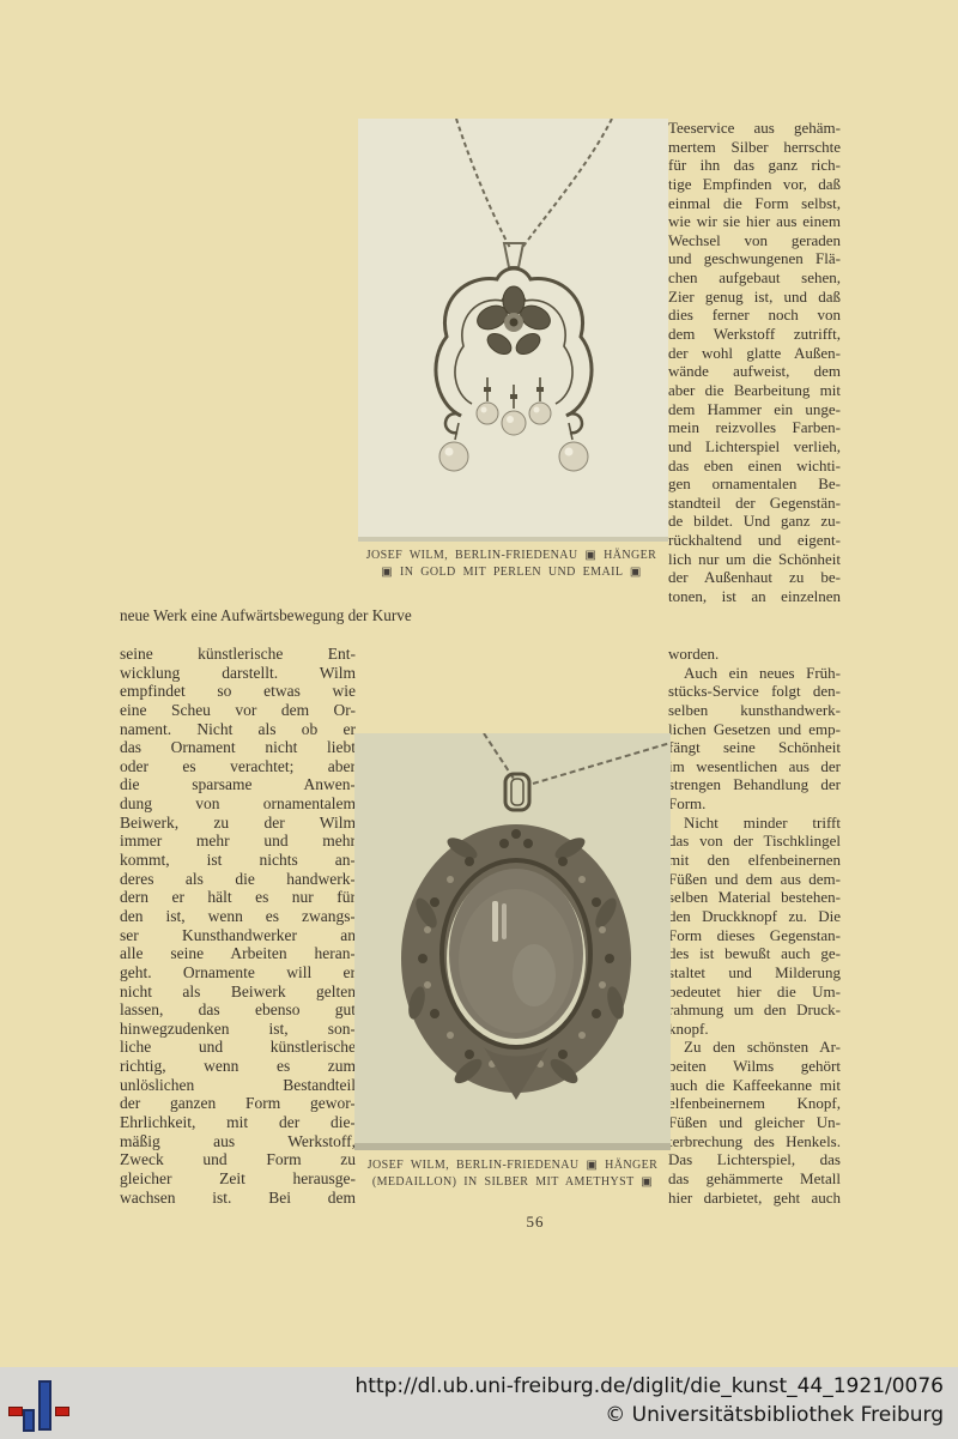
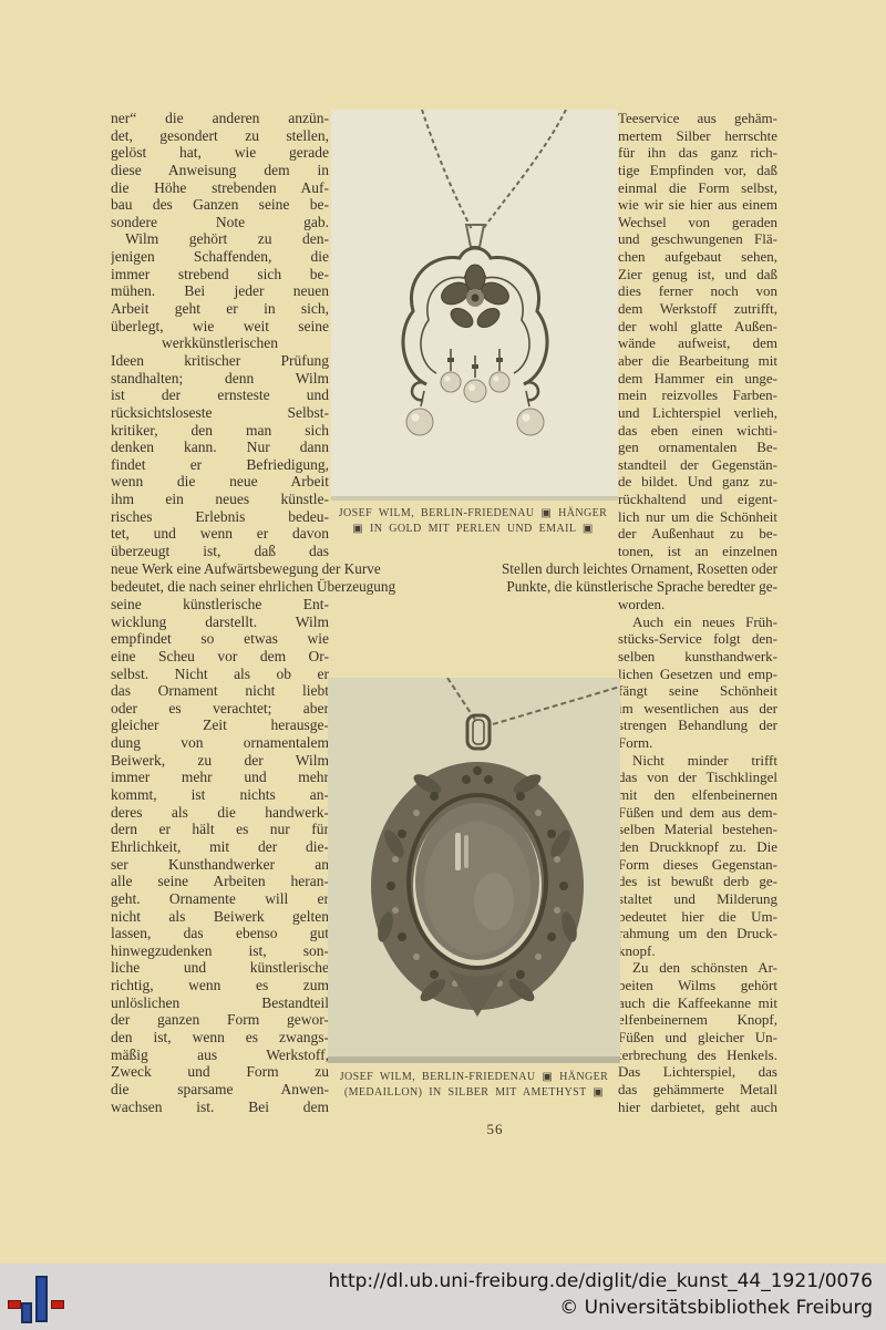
+ ner“ die anderen anzün-
+ det, gesondert zu stellen,
+ gelöst hat, wie gerade
+ diese Anweisung dem in
+ die Höhe strebenden Auf-
+ bau des Ganzen seine be-
+ sondere Note gab.
+ Wilm gehört zu den-
+ jenigen Schaffenden, die
+ immer strebend sich be-
+ mühen. Bei jeder neuen
+ Arbeit geht er in sich,
+ überlegt, wie weit seine
+ werkkünstlerischen
+ Ideen kritischer Prüfung
+ standhalten; denn Wilm
+ ist der ernsteste und
+ rücksichtsloseste Selbst-
+ kritiker, den man sich
+ denken kann. Nur dann
+ findet er Befriedigung,
+ wenn die neue Arbeit
+ ihm ein neues künstle-
+ risches Erlebnis bedeu-
+ tet, und wenn er davon
+ überzeugt ist, daß das
  Teeservice aus gehäm-
  mertem Silber herrschte
  für ihn das ganz rich-
  tige Empfinden vor, daß
  einmal die Form selbst,
  wie wir sie hier aus einem
  Wechsel von geraden
  und geschwungenen Flä-
  chen aufgebaut sehen,
  Zier genug ist, und daß
  dies ferner noch von
  dem Werkstoff zutrifft,
  der wohl glatte Außen-
  wände aufweist, dem
  aber die Bearbeitung mit
  dem Hammer ein unge-
  mein reizvolles Farben-
  und Lichterspiel verlieh,
  das eben einen wichti-
  gen ornamentalen Be-
  standteil der Gegenstän-
  de bildet. Und ganz zu-
  rückhaltend und eigent-
  lich nur um die Schönheit
  der Außenhaut zu be-
  tonen, ist an einzelnen
  JOSEF WILM, BERLIN-FRIEDENAU ▣ HÄNGER
  ▣ IN GOLD MIT PERLEN UND EMAIL ▣
  neue Werk eine Aufwärtsbewegung der Kurve
+ Stellen durch leichtes Ornament, Rosetten oder
+ bedeutet, die nach seiner ehrlichen Überzeugung
+ Punkte, die künstlerische Sprache beredter ge-
  seine künstlerische Ent-
  wicklung darstellt. Wilm
  empfindet so etwas wie
  eine Scheu vor dem Or-
- nament. Nicht als ob er
+ selbst. Nicht als ob er
  das Ornament nicht liebt
  oder es verachtet; aber
- die sparsame Anwen-
+ gleicher Zeit herausge-
  dung von ornamentalem
  Beiwerk, zu der Wilm
  immer mehr und mehr
  kommt, ist nichts an-
  deres als die handwerk-
  dern er hält es nur für
- den ist, wenn es zwangs-
+ Ehrlichkeit, mit der die-
  ser Kunsthandwerker an
  alle seine Arbeiten heran-
  geht. Ornamente will er
  nicht als Beiwerk gelten
  lassen, das ebenso gut
  hinwegzudenken ist, son-
  liche und künstlerische
  richtig, wenn es zum
  unlöslichen Bestandteil
  der ganzen Form gewor-
- Ehrlichkeit, mit der die-
+ den ist, wenn es zwangs-
  mäßig aus Werkstoff,
  Zweck und Form zu
- gleicher Zeit herausge-
+ die sparsame Anwen-
  wachsen ist. Bei dem
  worden.
  Auch ein neues Früh-
  stücks-Service folgt den-
  selben kunsthandwerk-
  lichen Gesetzen und emp-
  fängt seine Schönheit
  m wesentlichen aus der
  strengen Behandlung der
  Form.
  Nicht minder trifft
  das von der Tischklingel
  mit den elfenbeinernen
  Füßen und dem aus dem-
  selben Material bestehen-
  den Druckknopf zu. Die
  Form dieses Gegenstan-
- des ist bewußt auch ge-
+ des ist bewußt derb ge-
  staltet und Milderung
  bedeutet hier die Um-
  rahmung um den Druck-
  knopf.
  Zu den schönsten Ar-
  beiten Wilms gehört
  auch die Kaffeekanne mit
  elfenbeinernem Knopf,
  Füßen und gleicher Un-
  erbrechung des Henkels.
  Das Lichterspiel, das
  das gehämmerte Metall
  hier darbietet, geht auch
  JOSEF WILM, BERLIN-FRIEDENAU ▣ HÄNGER
  (MEDAILLON) IN SILBER MIT AMETHYST ▣
  56
  http://dl.ub.uni-freiburg.de/diglit/die_kunst_44_1921/0076
  © Universitätsbibliothek Freiburg
